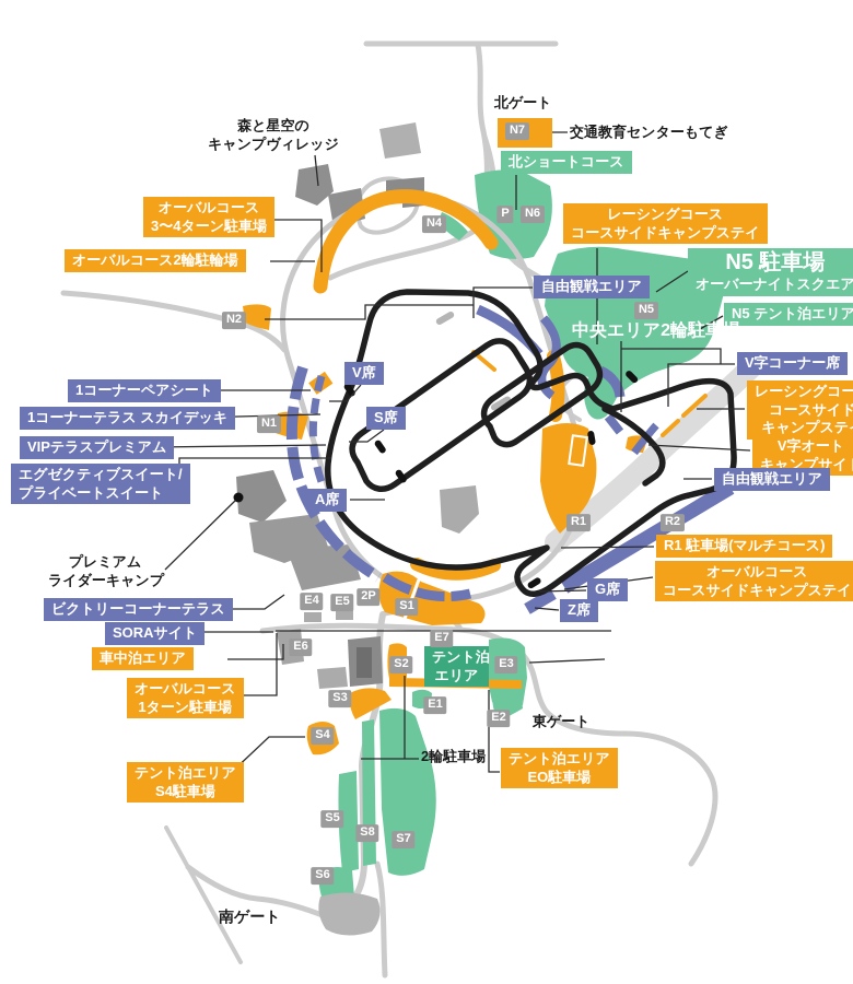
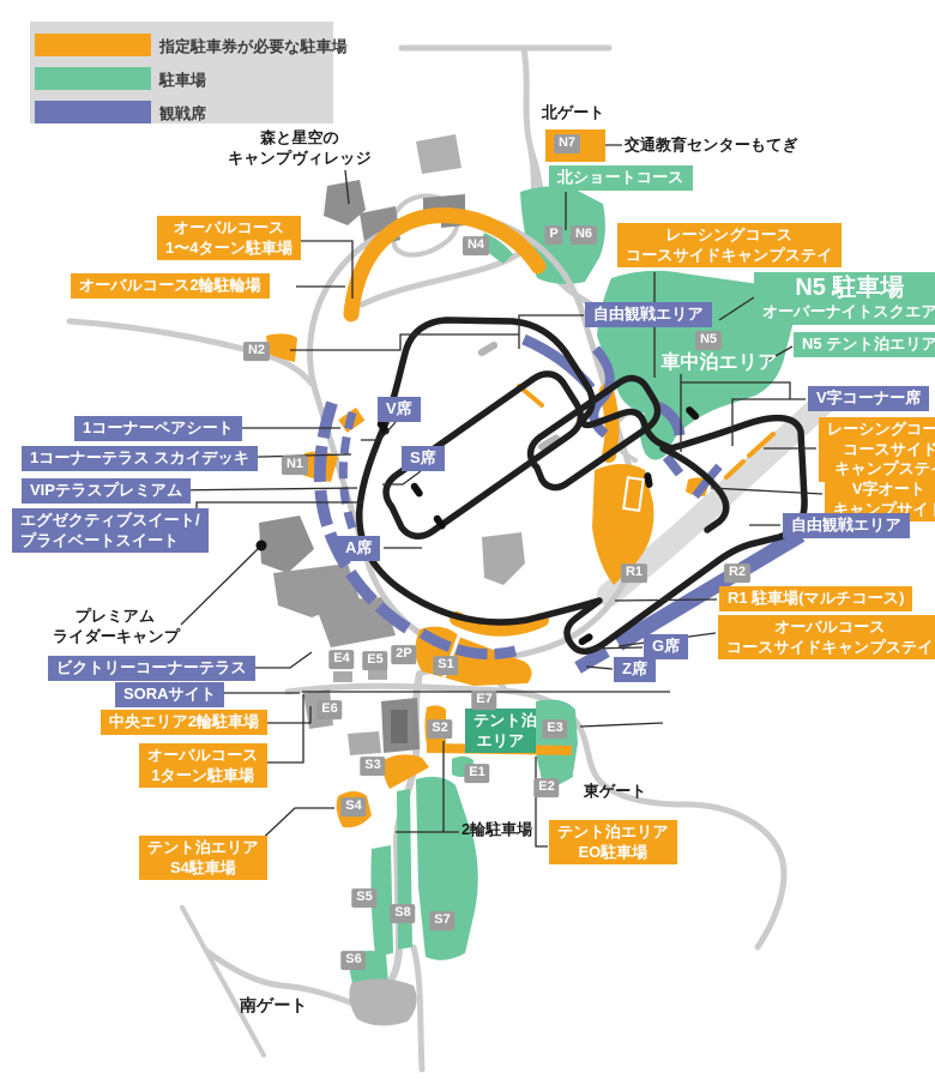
+ 指定駐車券が必要な駐車場
+ 駐車場
+ 観戦席
  森と星空の
  キャンプヴィレッジ
  北ゲート
  交通教育センターもてぎ
  北ショートコース
  レーシングコース
  コースサイドキャンプステイ
  N5 駐車場
  オーバーナイトスクエア
  N5 テント泊エリア
- 中央エリア2輪駐車場
+ 車中泊エリア
  自由観戦エリア
  V字コーナー席
  レーシングコー
  コースサイド
  キャンプステ
  V字オート
  キャンプサイ
  自由観戦エリア
  オーバルコース
- 3〜4ターン駐車場
+ 1〜4ターン駐車場
  オーバルコース2輪駐輪場
  1コーナーペアシート
  1コーナーテラス スカイデッキ
  VIPテラスプレミアム
  エグゼクティブスイート/
  プライベートスイート
  V席
  S席
  A席
  プレミアム
  ライダーキャンプ
  ビクトリーコーナーテラス
  SORAサイト
- 車中泊エリア
+ 中央エリア2輪駐車場
  オーバルコース
  1ターン駐車場
  R1 駐車場(マルチコース)
  オーバルコース
  コースサイドキャンプステイ
  G席
  Z席
  テント泊
  エリア
  東ゲート
  2輪駐車場
  テント泊エリア
  EO駐車場
  テント泊エリア
  S4駐車場
  南ゲート
  N7
  P
  N6
  N4
  N2
  N1
  N5
  R1
  R2
  E4
  E5
  2P
  S1
  E6
  E7
  S2
  E3
  E1
  E2
  S3
  S4
  S5
  S8
  S7
  S6
